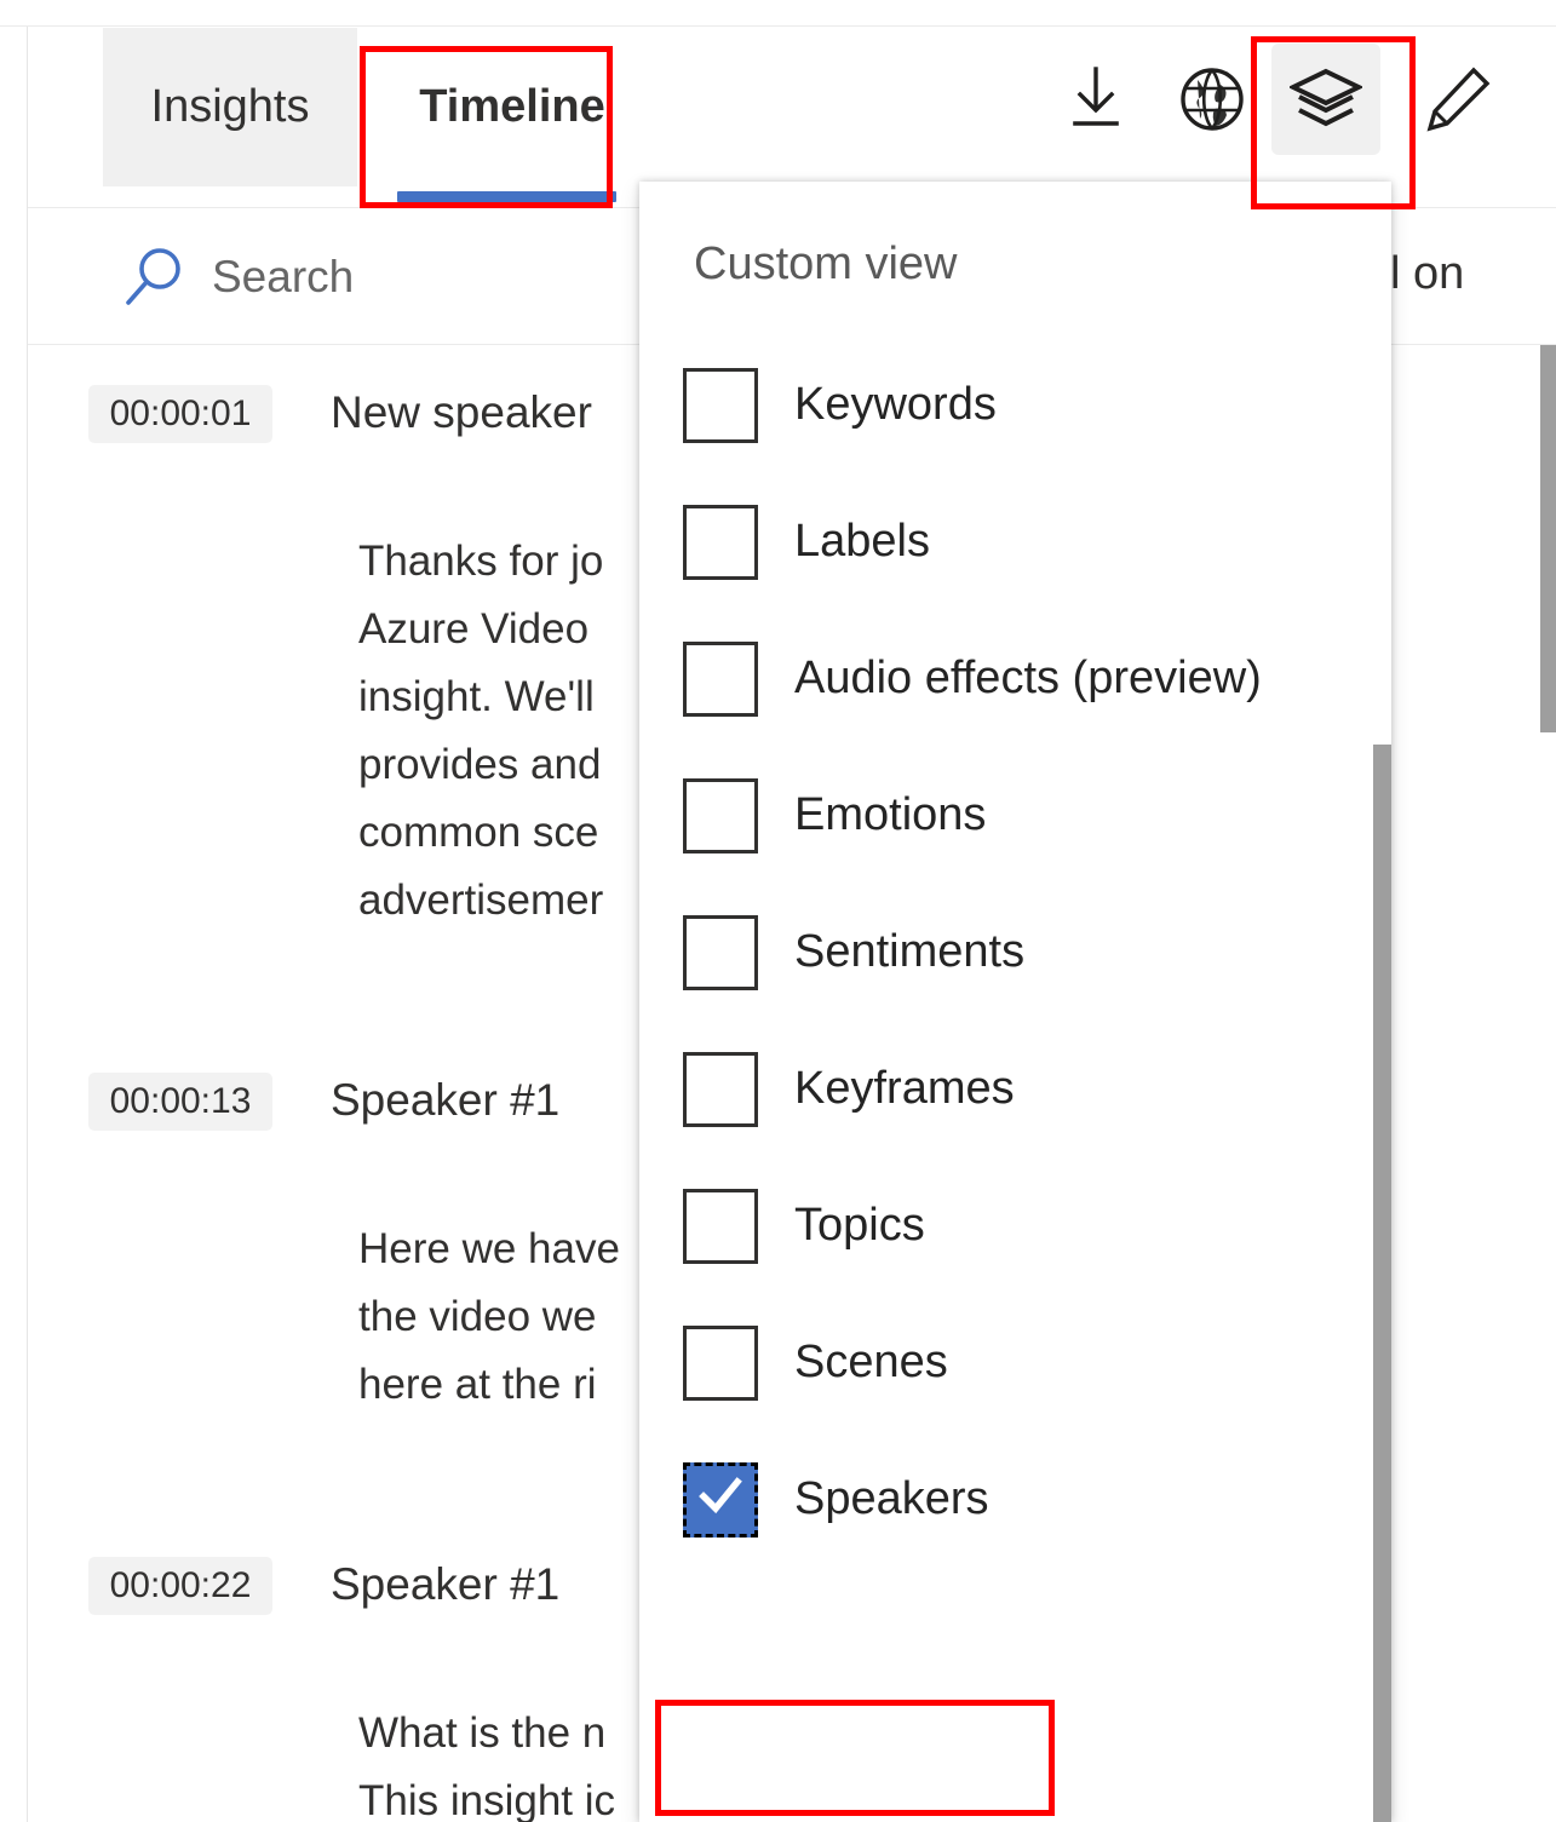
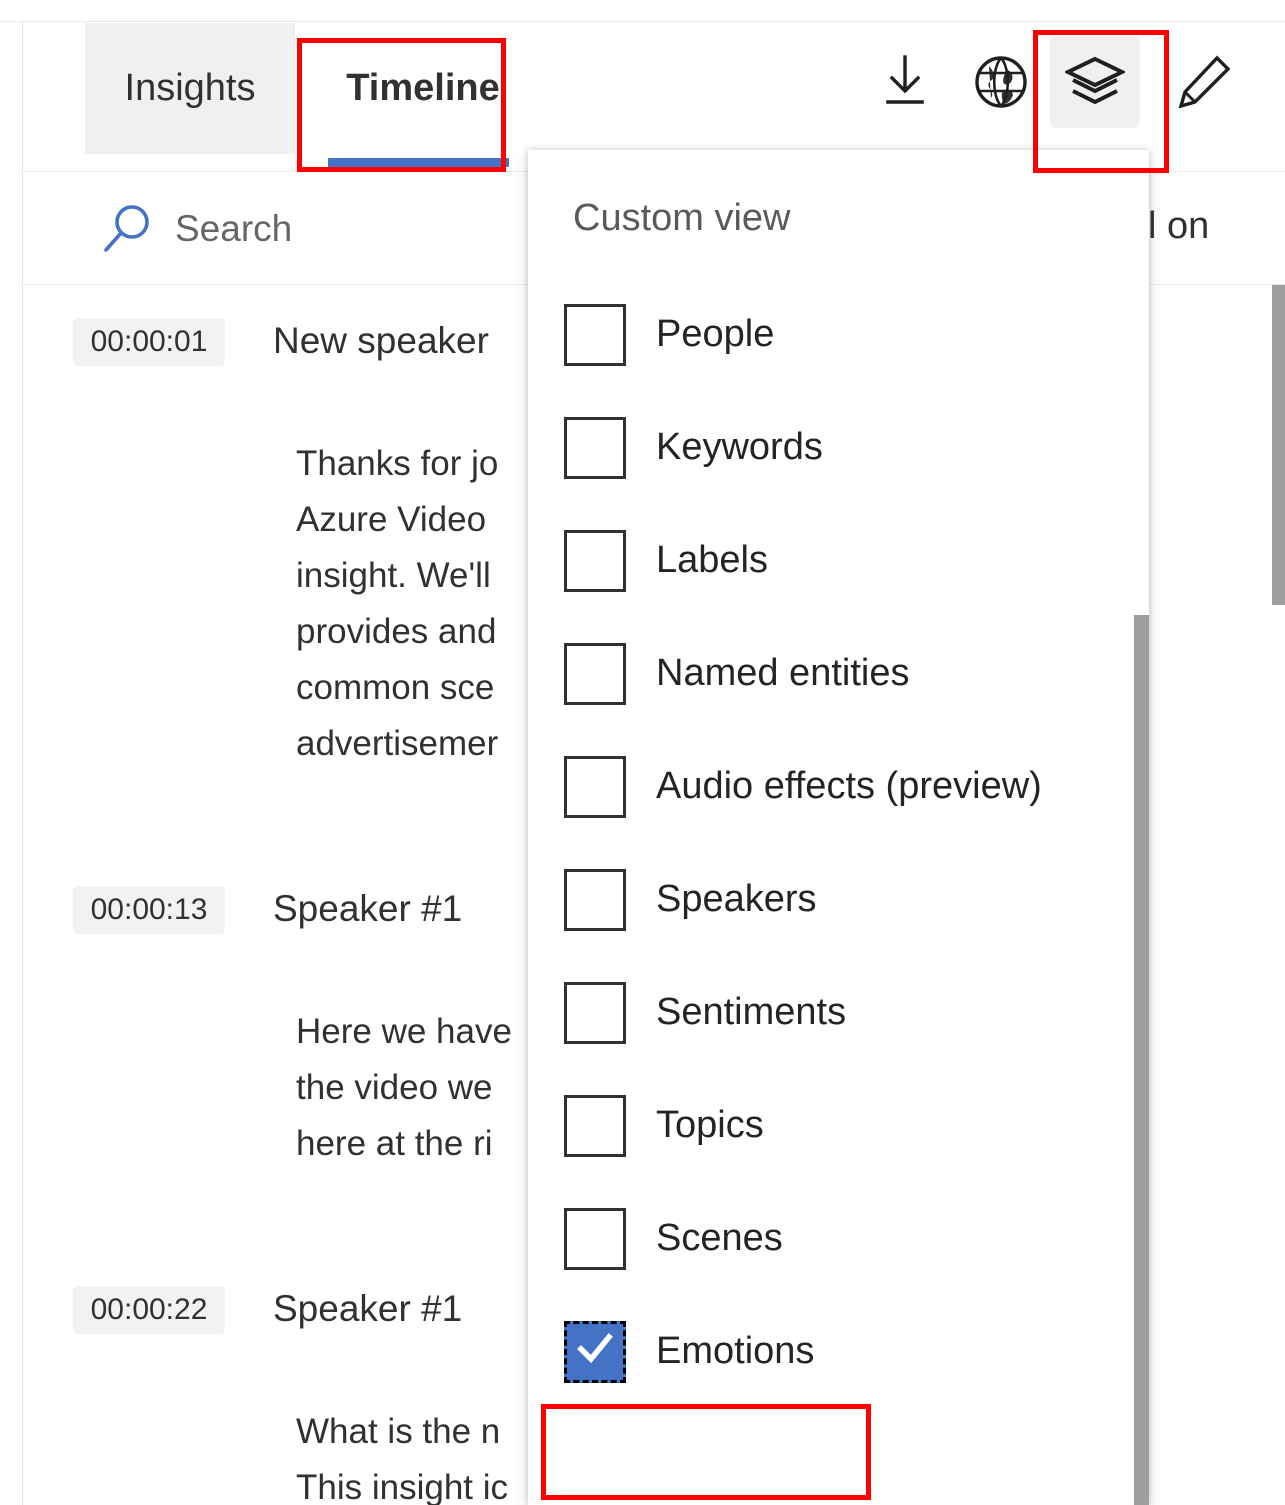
  Insights
  Timeline
  Search
  l on
  00:00:01
  New speaker
  Thanks for jo
  Azure Video
  insight. We'll
  provides and
  common sce
  advertisemer
  00:00:13
  Speaker #1
  Here we have
  the video we
  here at the ri
  00:00:22
  Speaker #1
  What is the n
  This insight ic
  Custom view
+ People
  Keywords
  Labels
+ Named entities
  Audio effects (preview)
- Emotions
+ Speakers
  Sentiments
- Keyframes
  Topics
  Scenes
- Speakers
+ Emotions
